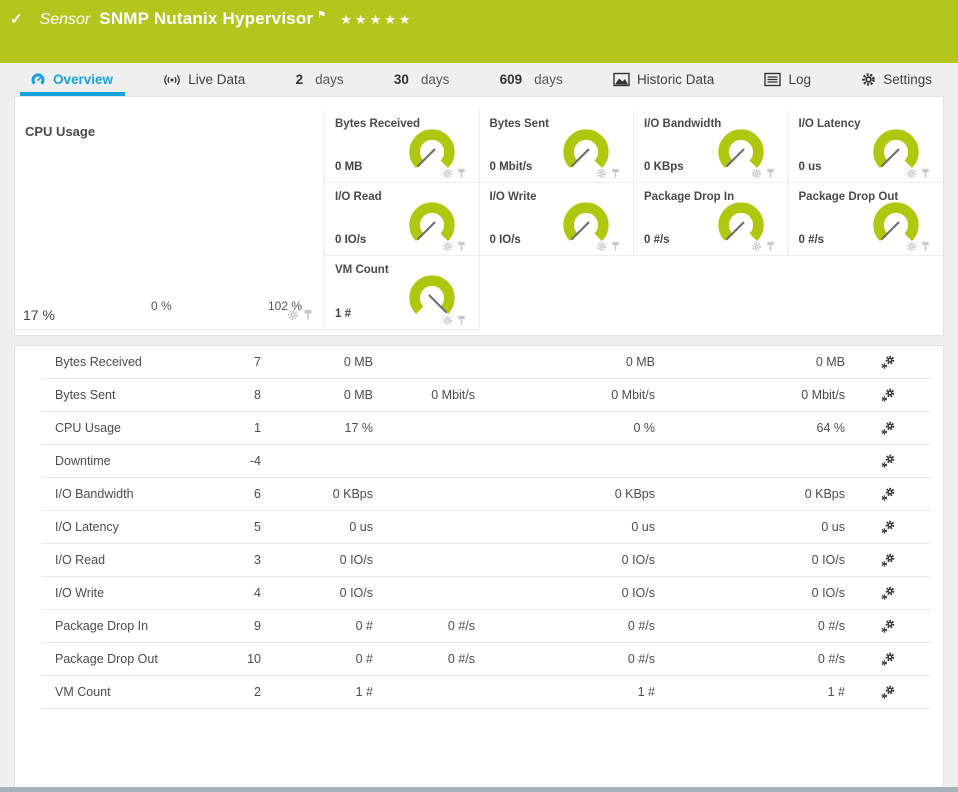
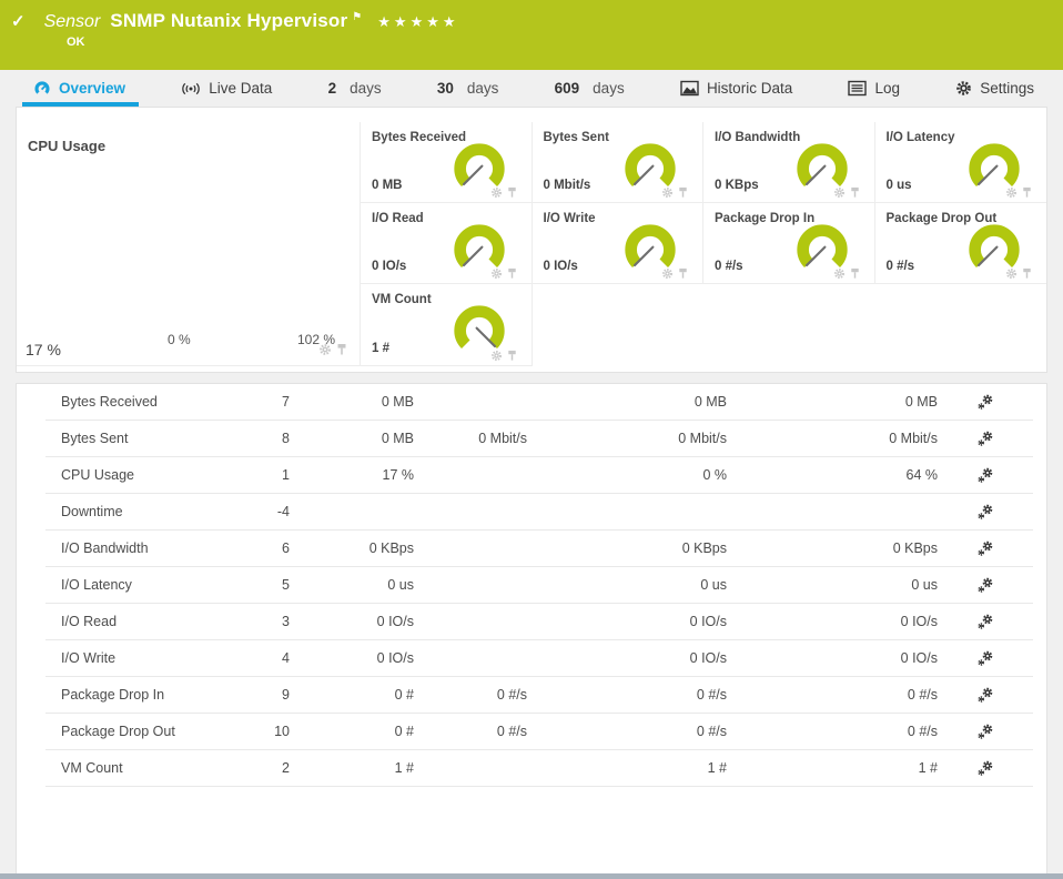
  ✓
  Sensor
  SNMP Nutanix Hypervisor
  ⚑
  ★★★★★
+ OK
  Overview
  Live Data
  2
  days
  30
  days
  609
  days
  Historic Data
  Log
  Settings
  CPU Usage
  0 %
  102 %
  17 %
  Bytes Received
  0 MB
  Bytes Sent
  0 Mbit/s
  I/O Bandwidth
  0 KBps
  I/O Latency
  0 us
  I/O Read
  0 IO/s
  I/O Write
  0 IO/s
  Package Drop In
  0 #/s
  Package Drop Out
  0 #/s
  VM Count
  1 #
  Bytes Received
  7
  0 MB
  0 MB
  0 MB
  Bytes Sent
  8
  0 MB
  0 Mbit/s
  0 Mbit/s
  0 Mbit/s
  CPU Usage
  1
  17 %
  0 %
  64 %
  Downtime
  -4
  I/O Bandwidth
  6
  0 KBps
  0 KBps
  0 KBps
  I/O Latency
  5
  0 us
  0 us
  0 us
  I/O Read
  3
  0 IO/s
  0 IO/s
  0 IO/s
  I/O Write
  4
  0 IO/s
  0 IO/s
  0 IO/s
  Package Drop In
  9
  0 #
  0 #/s
  0 #/s
  0 #/s
  Package Drop Out
  10
  0 #
  0 #/s
  0 #/s
  0 #/s
  VM Count
  2
  1 #
  1 #
  1 #
